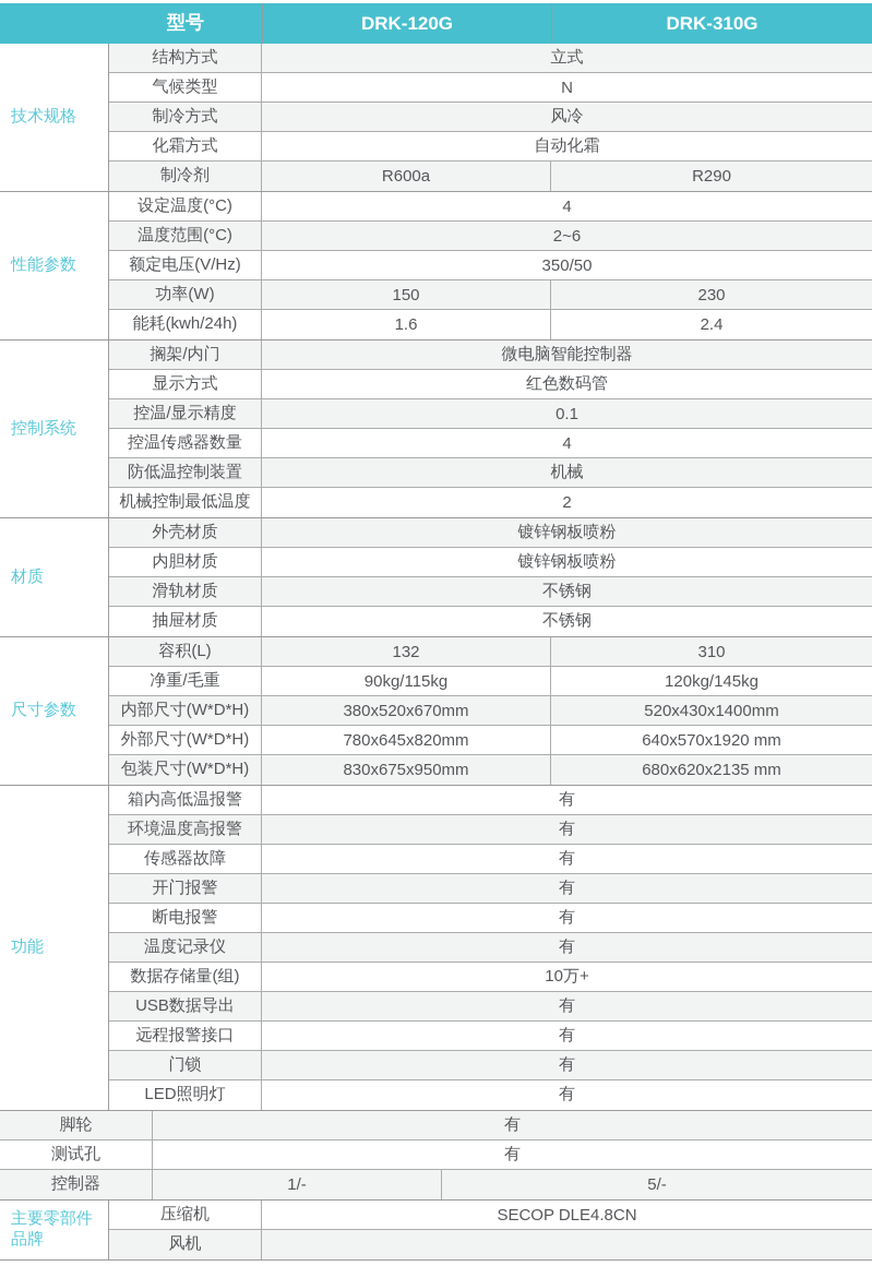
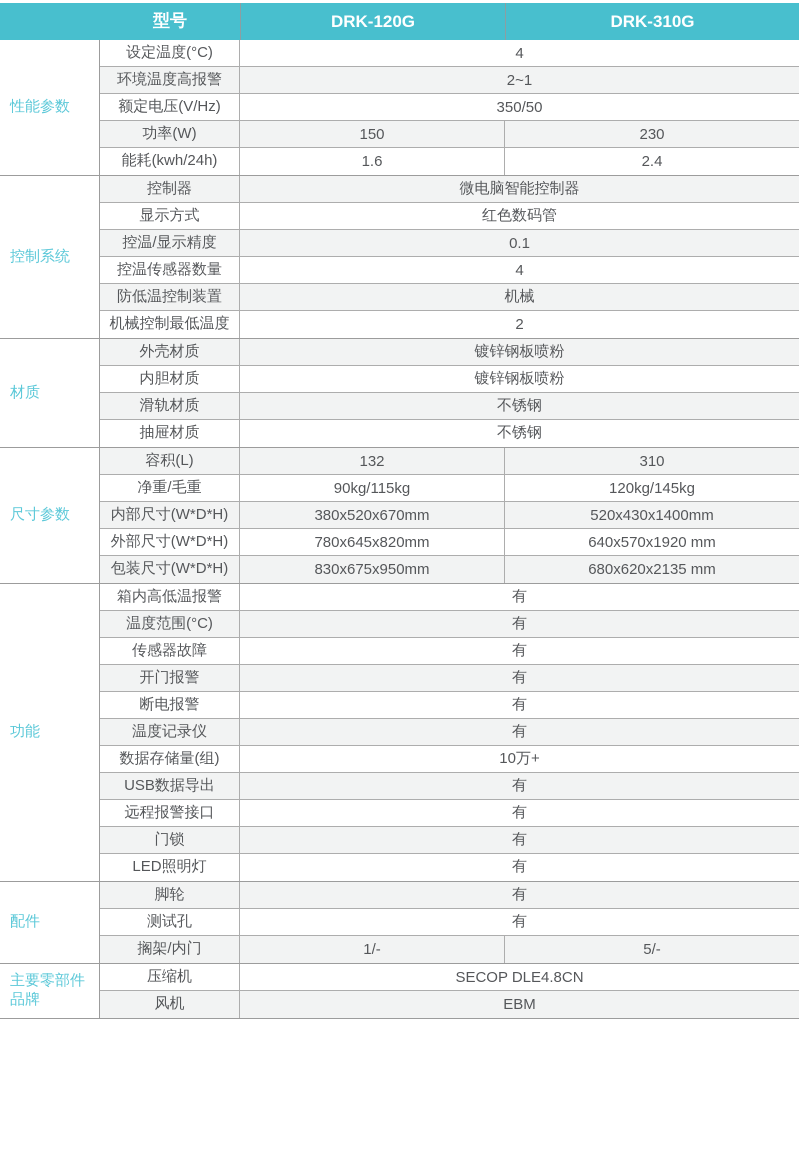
  型号
  DRK-120G
  DRK-310G
- 技术规格
- 结构方式
- 立式
- 气候类型
- N
- 制冷方式
- 风冷
- 化霜方式
- 自动化霜
- 制冷剂
- R600a
- R290
  性能参数
  设定温度(°C)
  4
- 温度范围(°C)
+ 环境温度高报警
- 2~6
+ 2~1
  额定电压(V/Hz)
  350/50
  功率(W)
  150
  230
  能耗(kwh/24h)
  1.6
  2.4
  控制系统
- 搁架/内门
+ 控制器
  微电脑智能控制器
  显示方式
  红色数码管
  控温/显示精度
  0.1
  控温传感器数量
  4
  防低温控制装置
  机械
  机械控制最低温度
  2
  材质
  外壳材质
  镀锌钢板喷粉
  内胆材质
  镀锌钢板喷粉
  滑轨材质
  不锈钢
  抽屉材质
  不锈钢
  尺寸参数
  容积(L)
  132
  310
  净重/毛重
  90kg/115kg
  120kg/145kg
  内部尺寸(W*D*H)
  380x520x670mm
  520x430x1400mm
  外部尺寸(W*D*H)
  780x645x820mm
  640x570x1920 mm
  包装尺寸(W*D*H)
  830x675x950mm
  680x620x2135 mm
  功能
  箱内高低温报警
  有
- 环境温度高报警
+ 温度范围(°C)
  有
  传感器故障
  有
  开门报警
  有
  断电报警
  有
  温度记录仪
  有
  数据存储量(组)
  10万+
  USB数据导出
  有
  远程报警接口
  有
  门锁
  有
  LED照明灯
  有
+ 配件
  脚轮
  有
  测试孔
  有
- 控制器
+ 搁架/内门
  1/-
  5/-
  主要零部件品牌
  压缩机
  SECOP DLE4.8CN
  风机
+ EBM
